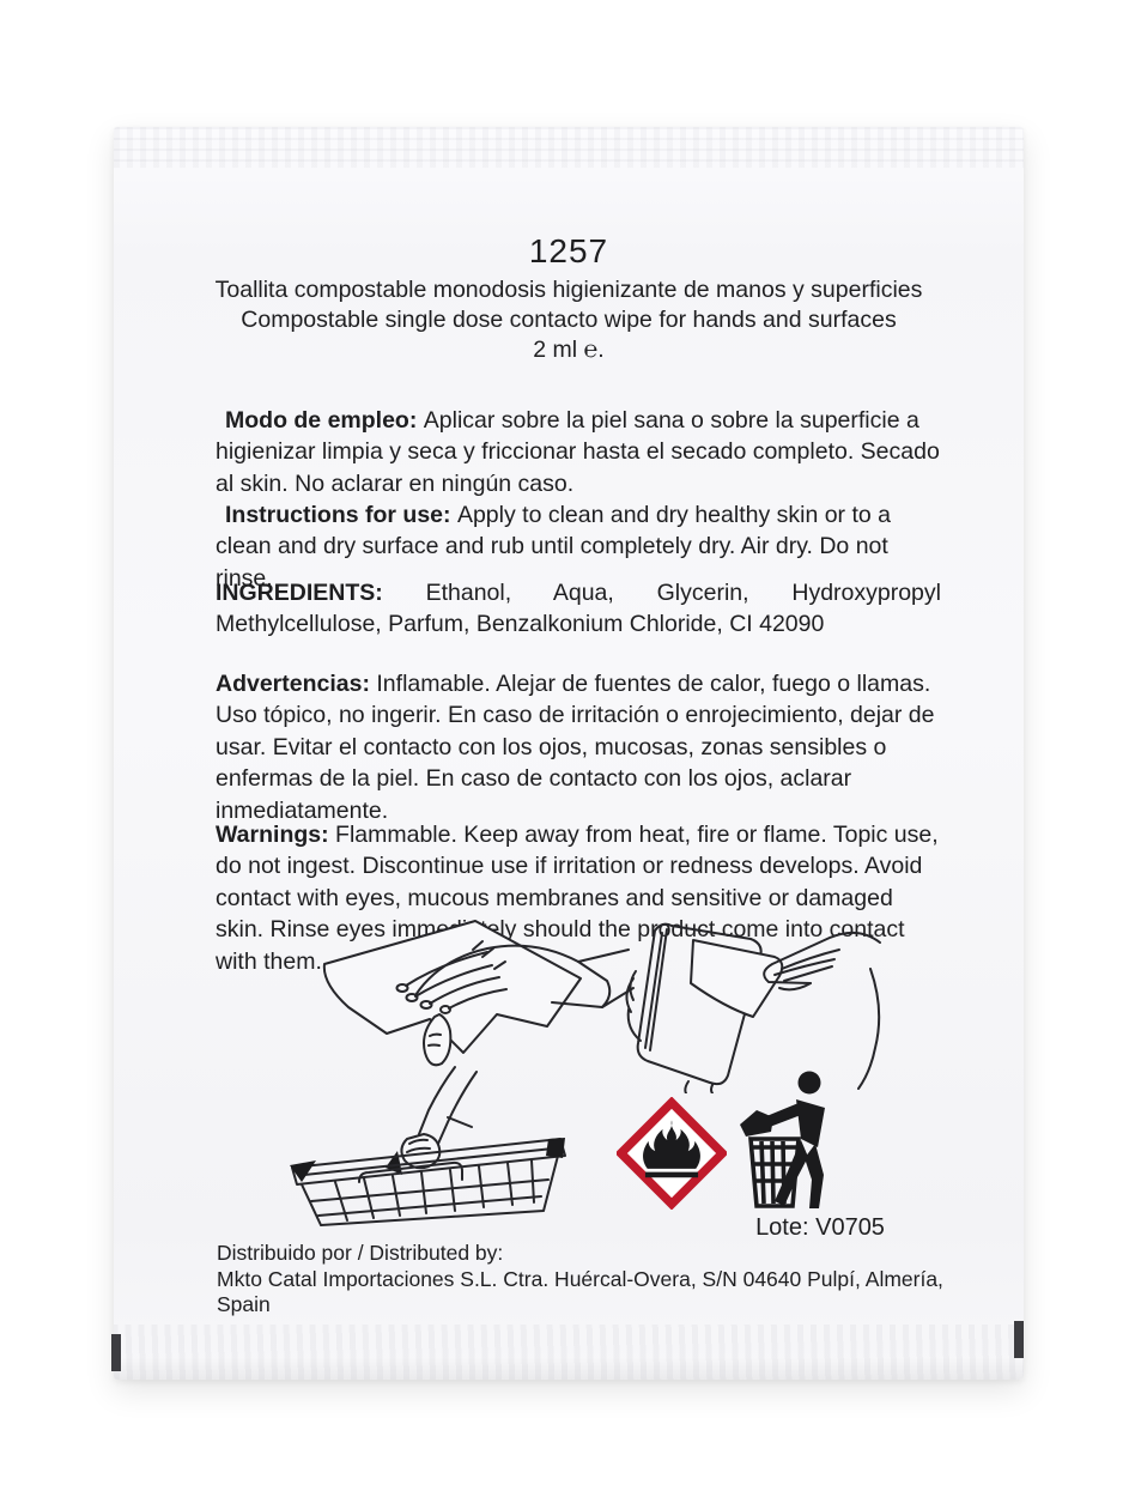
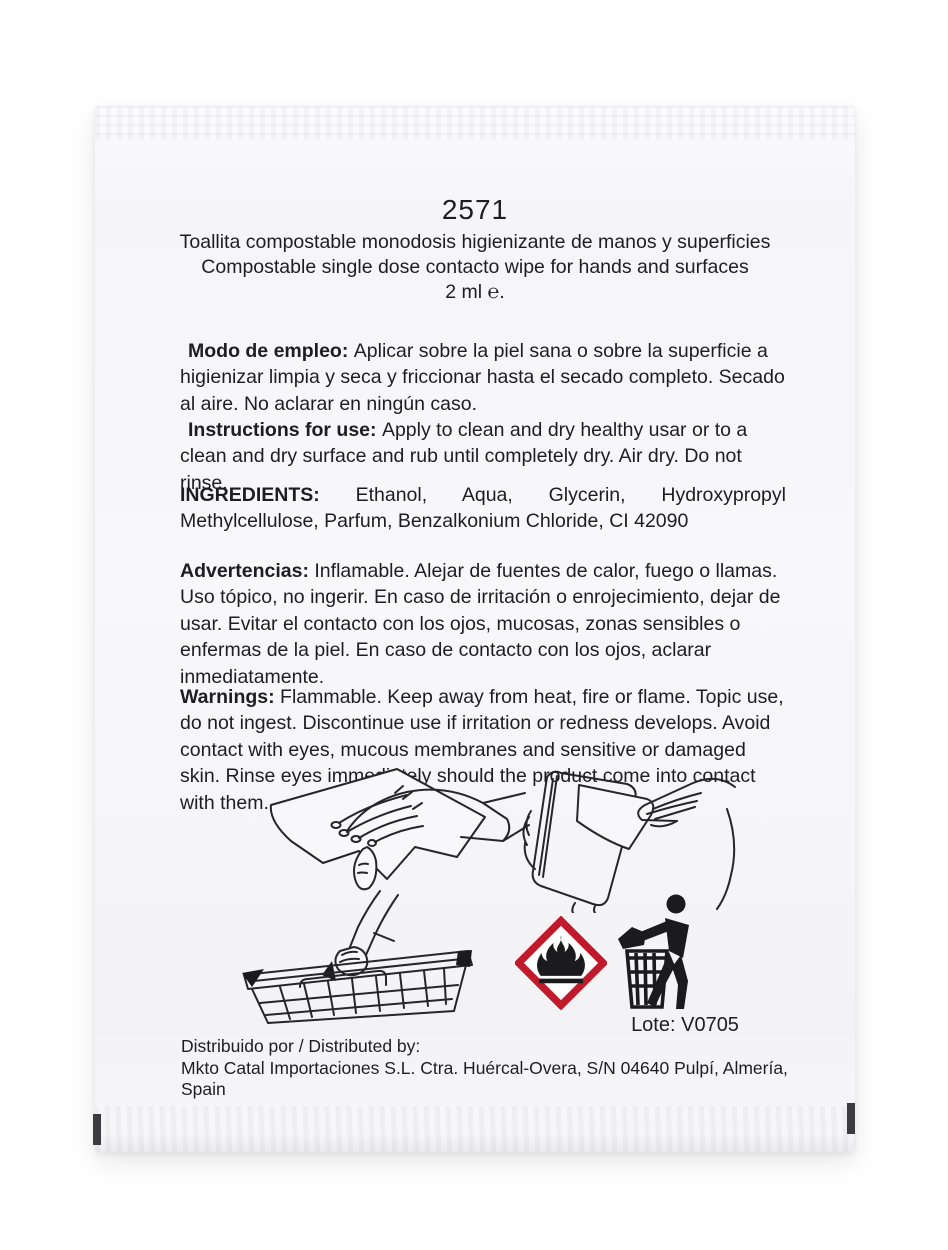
- 1257
+ 2571
  Toallita compostable monodosis higienizante de manos y superficies
  Compostable single dose contacto wipe for hands and surfaces
  2 ml ℮.
- Modo de empleo: Aplicar sobre la piel sana o sobre la superficie a higienizar limpia y seca y friccionar hasta el secado completo. Secado al skin. No aclarar en ningún caso.
+ Modo de empleo: Aplicar sobre la piel sana o sobre la superficie a higienizar limpia y seca y friccionar hasta el secado completo. Secado al aire. No aclarar en ningún caso.
- Instructions for use: Apply to clean and dry healthy skin or to a clean and dry surface and rub until completely dry. Air dry. Do not rinse.
+ Instructions for use: Apply to clean and dry healthy usar or to a clean and dry surface and rub until completely dry. Air dry. Do not rinse.
  INGREDIENTS: Ethanol, Aqua, Glycerin, Hydroxypropyl Methylcellulose, Parfum, Benzalkonium Chloride, CI 42090
  Advertencias: Inflamable. Alejar de fuentes de calor, fuego o llamas. Uso tópico, no ingerir. En caso de irritación o enrojecimiento, dejar de usar. Evitar el contacto con los ojos, mucosas, zonas sensibles o enfermas de la piel. En caso de contacto con los ojos, aclarar inmediatamente.
  Warnings: Flammable. Keep away from heat, fire or flame. Topic use, do not ingest. Discontinue use if irritation or redness develops. Avoid contact with eyes, mucous membranes and sensitive or damaged skin. Rinse eyes immly should the prodct come into contact with them.
  Lote: V0705
  Distribuido por / Distributed by:
  Mkto Catal Importaciones S.L. Ctra. Huércal-Overa, S/N 04640 Pulpí, Almería, Spain
